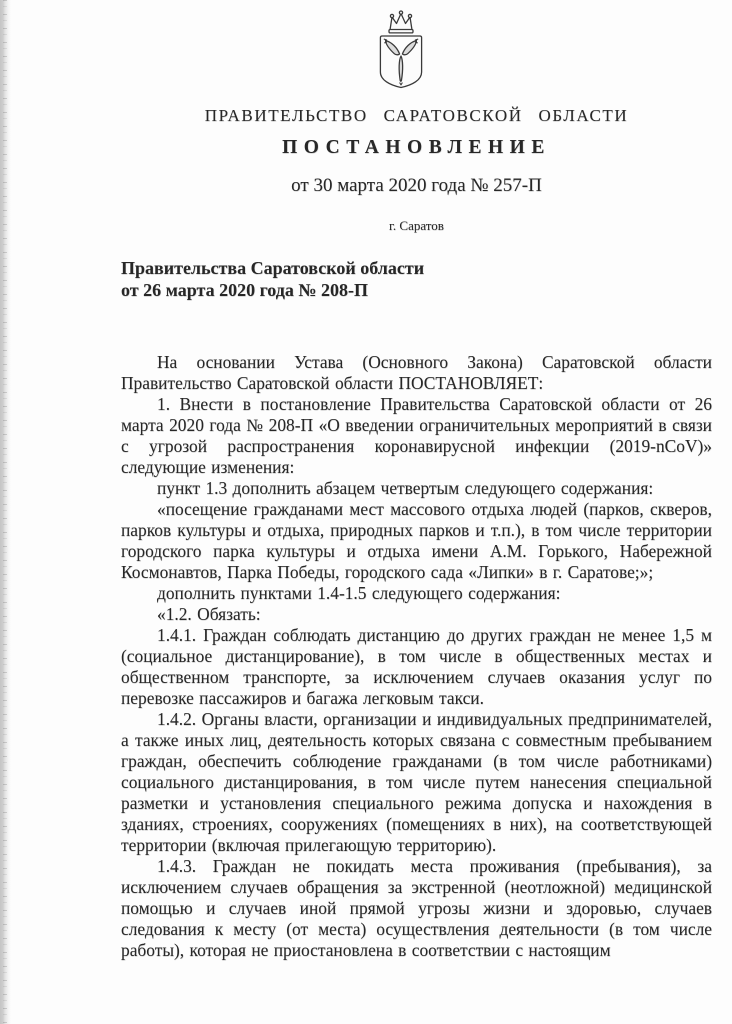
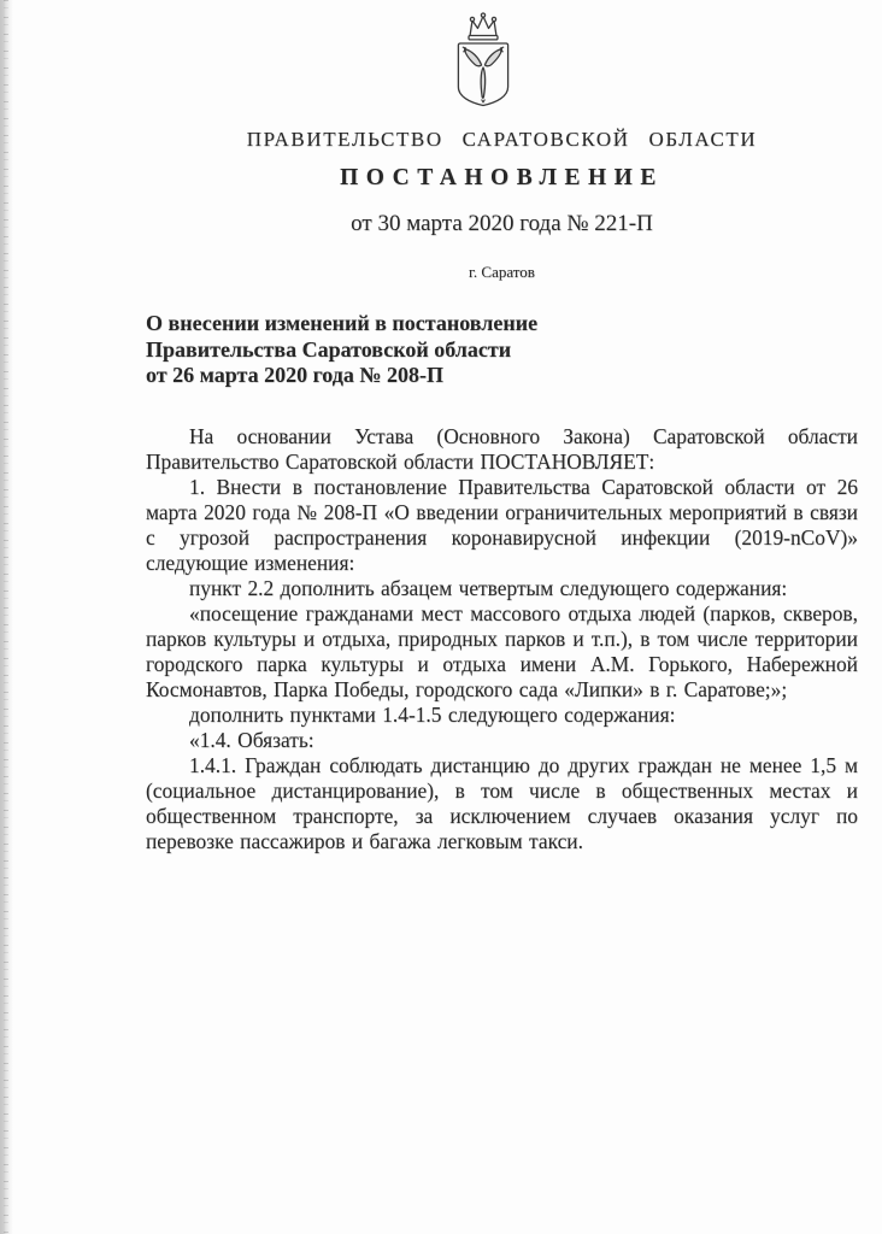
  ПРАВИТЕЛЬСТВО САРАТОВСКОЙ ОБЛАСТИ
  ПОСТАНОВЛЕНИЕ
- от 30 марта 2020 года № 257-П
+ от 30 марта 2020 года № 221-П
  г. Саратов
+ О внесении изменений в постановление
  Правительства Саратовской области
  от 26 марта 2020 года № 208-П
  На основании Устава (Основного Закона) Саратовской области Правительство Саратовской области ПОСТАНОВЛЯЕТ:
  1. Внести в постановление Правительства Саратовской области от 26 марта 2020 года № 208-П «О введении ограничительных мероприятий в связи с угрозой распространения коронавирусной инфекции (2019-nCoV)» следующие изменения:
- пункт 1.3 дополнить абзацем четвертым следующего содержания:
+ пункт 2.2 дополнить абзацем четвертым следующего содержания:
  «посещение гражданами мест массового отдыха людей (парков, скверов, парков культуры и отдыха, природных парков и т.п.), в том числе территории городского парка культуры и отдыха имени А.М. Горького, Набережной Космонавтов, Парка Победы, городского сада «Липки» в г. Саратове;»;
  дополнить пунктами 1.4-1.5 следующего содержания:
- «1.2. Обязать:
+ «1.4. Обязать:
  1.4.1. Граждан соблюдать дистанцию до других граждан не менее 1,5 м (социальное дистанцирование), в том числе в общественных местах и общественном транспорте, за исключением случаев оказания услуг по перевозке пассажиров и багажа легковым такси.
- 1.4.2. Органы власти, организации и индивидуальных предпринимателей, а также иных лиц, деятельность которых связана с совместным пребыванием граждан, обеспечить соблюдение гражданами (в том числе работниками) социального дистанцирования, в том числе путем нанесения специальной разметки и установления специального режима допуска и нахождения в зданиях, строениях, сооружениях (помещениях в них), на соответствующей территории (включая прилегающую территорию).
- 1.4.3. Граждан не покидать места проживания (пребывания), за исключением случаев обращения за экстренной (неотложной) медицинской помощью и случаев иной прямой угрозы жизни и здоровью, случаев следования к месту (от места) осуществления деятельности (в том числе работы), которая не приостановлена в соответствии с настоящим
